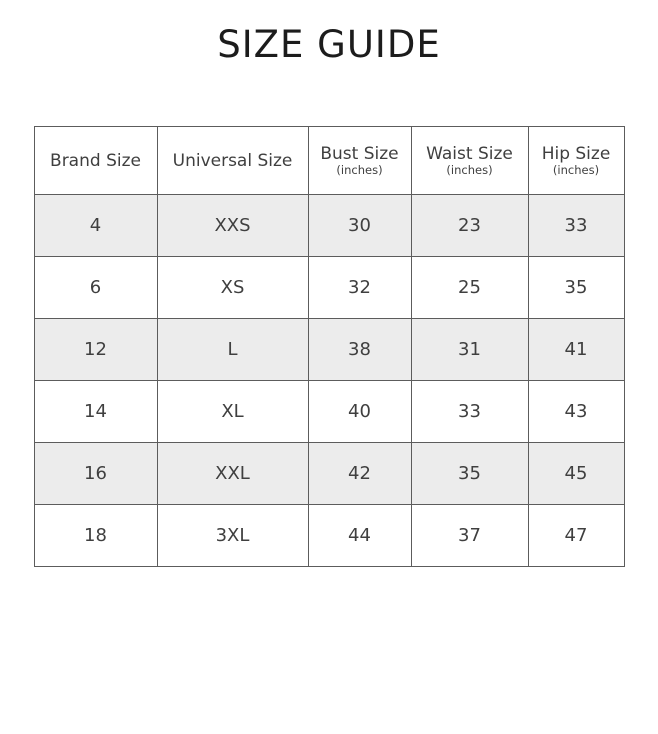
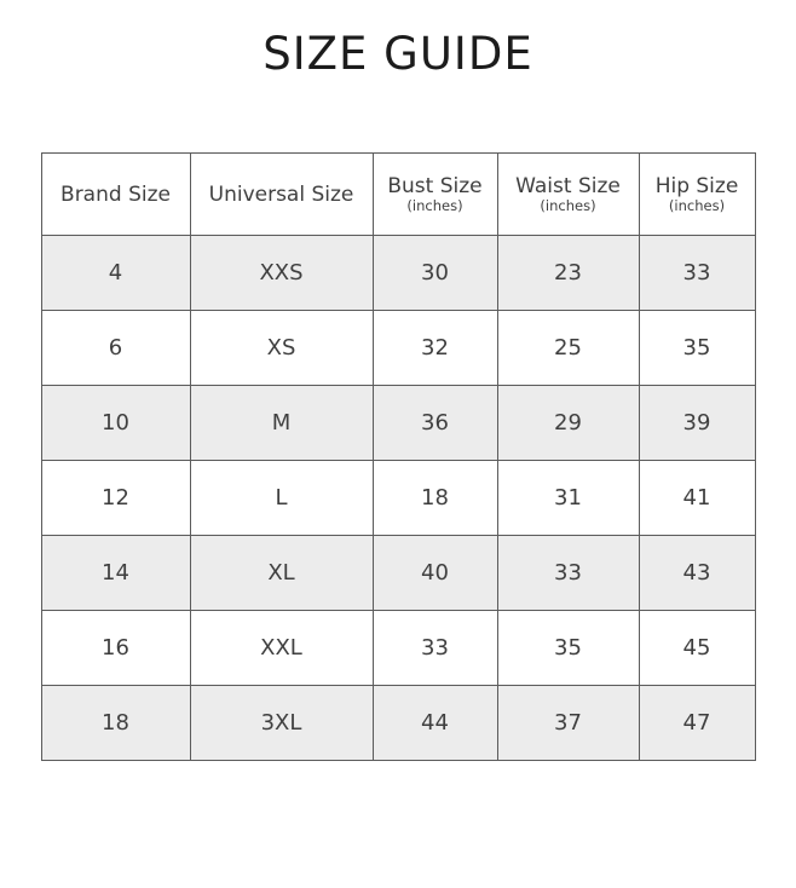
  SIZE GUIDE
  Brand Size	Universal Size	Bust Size (inches)	Waist Size (inches)	Hip Size (inches)
  4	XXS	30	23	33
  6	XS	32	25	35
+ 10	M	36	29	39
- 12	L	38	31	41
+ 12	L	18	31	41
  14	XL	40	33	43
- 16	XXL	42	35	45
+ 16	XXL	33	35	45
  18	3XL	44	37	47
